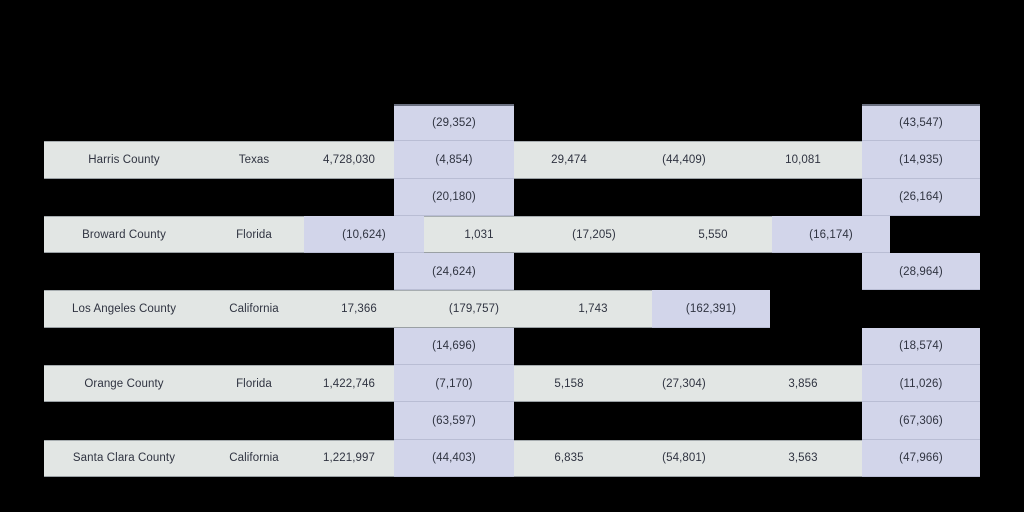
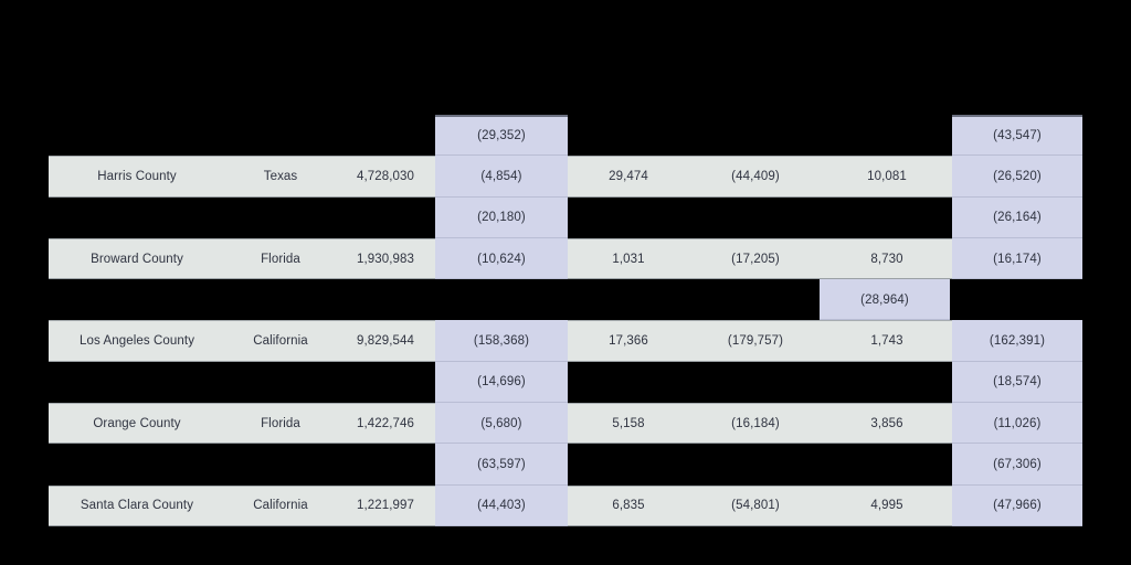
  (29,352)
  (43,547)
  Harris County
  Texas
  4,728,030
  (4,854)
  29,474
  (44,409)
  10,081
- (14,935)
+ (26,520)
  (20,180)
  (26,164)
  Broward County
  Florida
+ 1,930,983
  (10,624)
  1,031
  (17,205)
- 5,550
+ 8,730
  (16,174)
- (24,624)
  (28,964)
  Los Angeles County
  California
+ 9,829,544
+ (158,368)
  17,366
  (179,757)
  1,743
  (162,391)
  (14,696)
  (18,574)
  Orange County
  Florida
  1,422,746
- (7,170)
+ (5,680)
  5,158
- (27,304)
+ (16,184)
  3,856
  (11,026)
  (63,597)
  (67,306)
  Santa Clara County
  California
  1,221,997
  (44,403)
  6,835
  (54,801)
- 3,563
+ 4,995
  (47,966)
